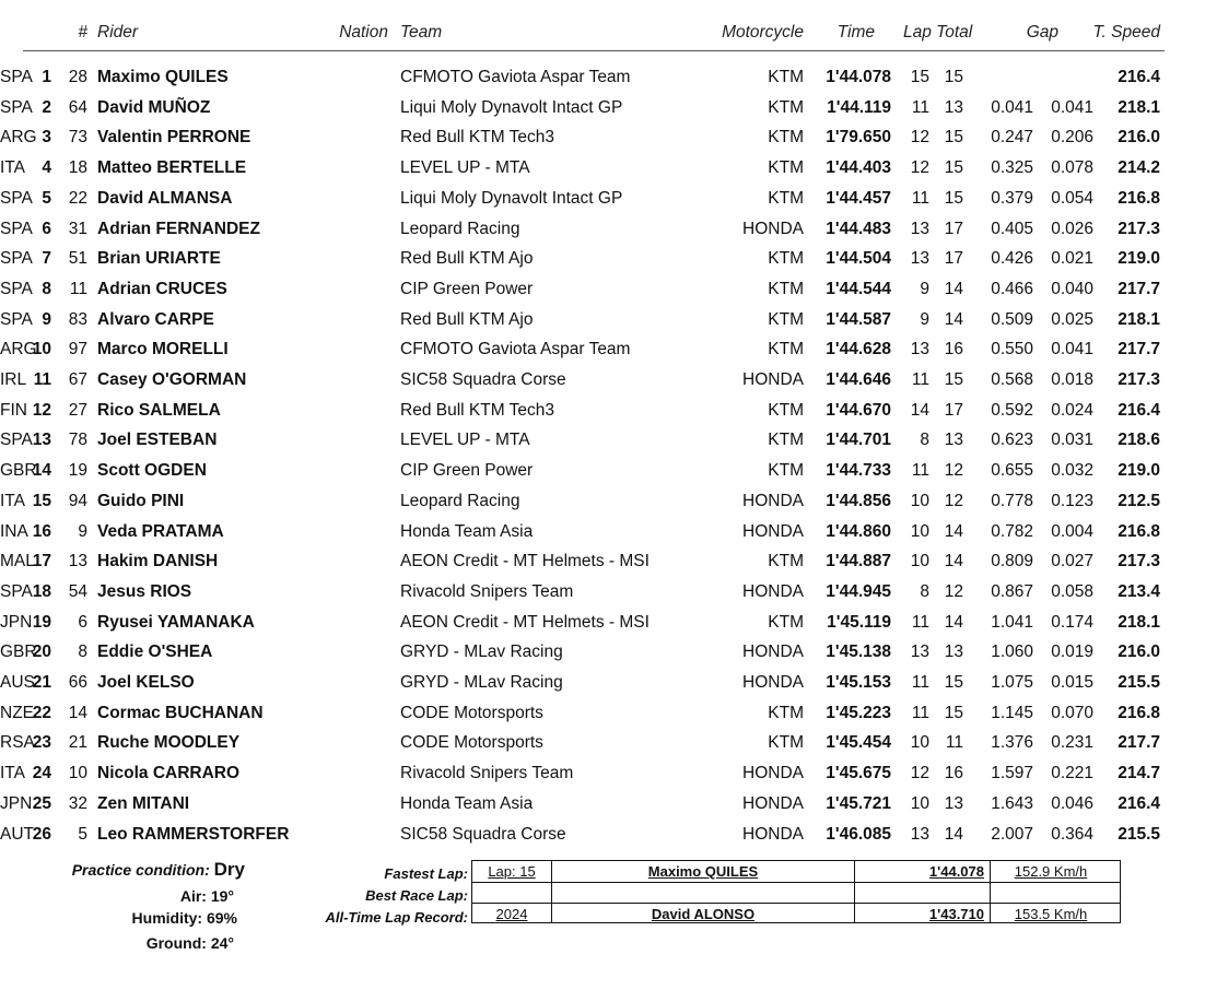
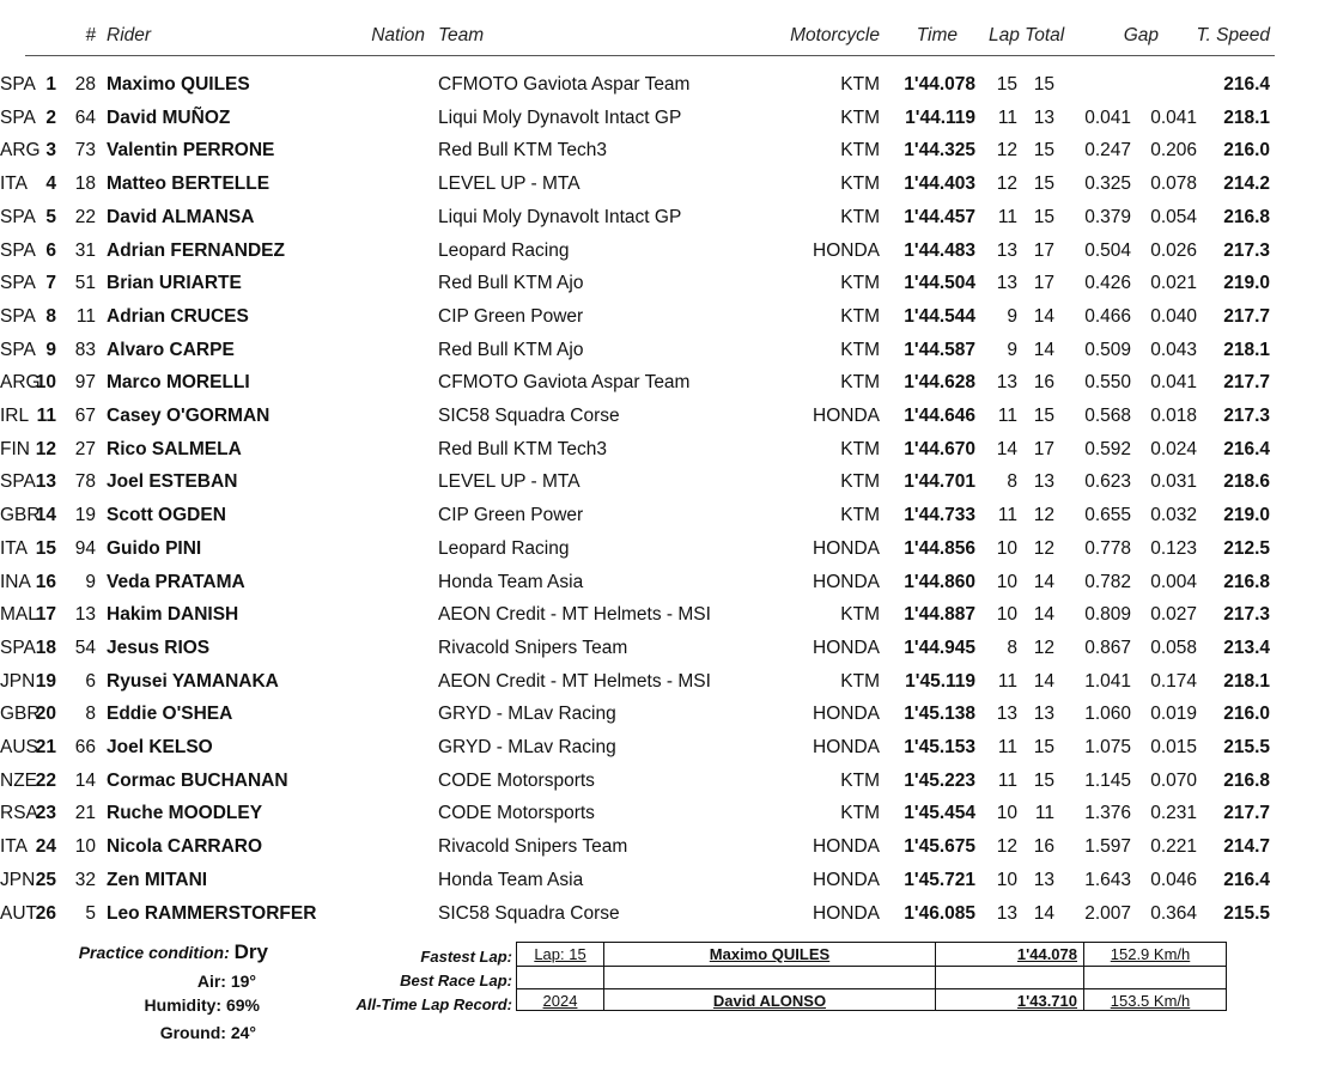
  #
  Rider
  Nation
  Team
  Motorcycle
  Time
  Lap Total
  Gap
  T. Speed
  1
  28
  Maximo QUILES
  SPA
  CFMOTO Gaviota Aspar Team
  KTM
  1'44.078
  15
  15
  216.4
  2
  64
  David MUÑOZ
  SPA
  Liqui Moly Dynavolt Intact GP
  KTM
  1'44.119
  11
  13
  0.041
  0.041
  218.1
  3
  73
  Valentin PERRONE
  ARG
  Red Bull KTM Tech3
  KTM
- 1'79.650
+ 1'44.325
  12
  15
  0.247
  0.206
  216.0
  4
  18
  Matteo BERTELLE
  ITA
  LEVEL UP - MTA
  KTM
  1'44.403
  12
  15
  0.325
  0.078
  214.2
  5
  22
  David ALMANSA
  SPA
  Liqui Moly Dynavolt Intact GP
  KTM
  1'44.457
  11
  15
  0.379
  0.054
  216.8
  6
  31
  Adrian FERNANDEZ
  SPA
  Leopard Racing
  HONDA
  1'44.483
  13
  17
- 0.405
+ 0.504
  0.026
  217.3
  7
  51
  Brian URIARTE
  SPA
  Red Bull KTM Ajo
  KTM
  1'44.504
  13
  17
  0.426
  0.021
  219.0
  8
  11
  Adrian CRUCES
  SPA
  CIP Green Power
  KTM
  1'44.544
  9
  14
  0.466
  0.040
  217.7
  9
  83
  Alvaro CARPE
  SPA
  Red Bull KTM Ajo
  KTM
  1'44.587
  9
  14
  0.509
- 0.025
+ 0.043
  218.1
  10
  97
  Marco MORELLI
  ARG
  CFMOTO Gaviota Aspar Team
  KTM
  1'44.628
  13
  16
  0.550
  0.041
  217.7
  11
  67
  Casey O'GORMAN
  IRL
  SIC58 Squadra Corse
  HONDA
  1'44.646
  11
  15
  0.568
  0.018
  217.3
  12
  27
  Rico SALMELA
  FIN
  Red Bull KTM Tech3
  KTM
  1'44.670
  14
  17
  0.592
  0.024
  216.4
  13
  78
  Joel ESTEBAN
  SPA
  LEVEL UP - MTA
  KTM
  1'44.701
  8
  13
  0.623
  0.031
  218.6
  14
  19
  Scott OGDEN
  GBR
  CIP Green Power
  KTM
  1'44.733
  11
  12
  0.655
  0.032
  219.0
  15
  94
  Guido PINI
  ITA
  Leopard Racing
  HONDA
  1'44.856
  10
  12
  0.778
  0.123
  212.5
  16
  9
  Veda PRATAMA
  INA
  Honda Team Asia
  HONDA
  1'44.860
  10
  14
  0.782
  0.004
  216.8
  17
  13
  Hakim DANISH
  MAL
  AEON Credit - MT Helmets - MSI
  KTM
  1'44.887
  10
  14
  0.809
  0.027
  217.3
  18
  54
  Jesus RIOS
  SPA
  Rivacold Snipers Team
  HONDA
  1'44.945
  8
  12
  0.867
  0.058
  213.4
  19
  6
  Ryusei YAMANAKA
  JPN
  AEON Credit - MT Helmets - MSI
  KTM
  1'45.119
  11
  14
  1.041
  0.174
  218.1
  20
  8
  Eddie O'SHEA
  GBR
  GRYD - MLav Racing
  HONDA
  1'45.138
  13
  13
  1.060
  0.019
  216.0
  21
  66
  Joel KELSO
  AUS
  GRYD - MLav Racing
  HONDA
  1'45.153
  11
  15
  1.075
  0.015
  215.5
  22
  14
  Cormac BUCHANAN
  NZE
  CODE Motorsports
  KTM
  1'45.223
  11
  15
  1.145
  0.070
  216.8
  23
  21
  Ruche MOODLEY
  RSA
  CODE Motorsports
  KTM
  1'45.454
  10
  11
  1.376
  0.231
  217.7
  24
  10
  Nicola CARRARO
  ITA
  Rivacold Snipers Team
  HONDA
  1'45.675
  12
  16
  1.597
  0.221
  214.7
  25
  32
  Zen MITANI
  JPN
  Honda Team Asia
  HONDA
  1'45.721
  10
  13
  1.643
  0.046
  216.4
  26
  5
  Leo RAMMERSTORFER
  AUT
  SIC58 Squadra Corse
  HONDA
  1'46.085
  13
  14
  2.007
  0.364
  215.5
  Practice condition: Dry
  Air: 19°
  Humidity: 69%
  Ground: 24°
  Fastest Lap:
  Best Race Lap:
  All-Time Lap Record:
  Lap: 15
  Maximo QUILES
  1'44.078
  152.9 Km/h
  2024
  David ALONSO
  1'43.710
  153.5 Km/h
